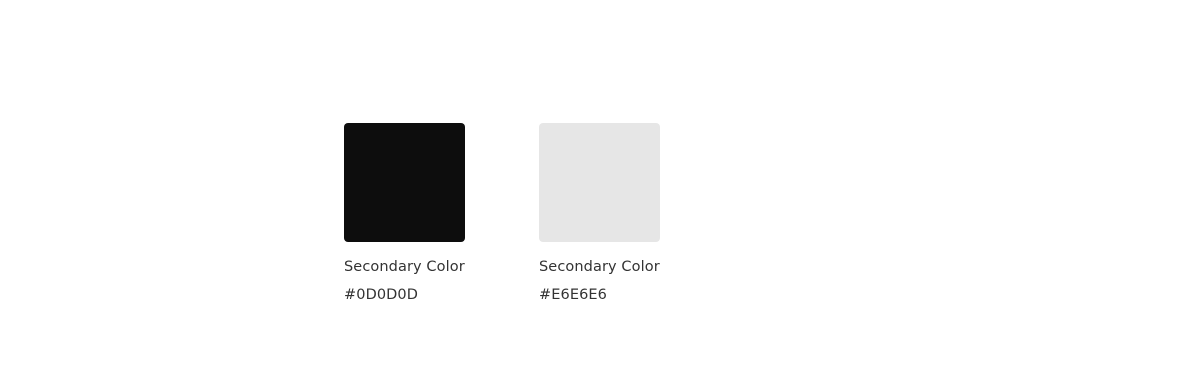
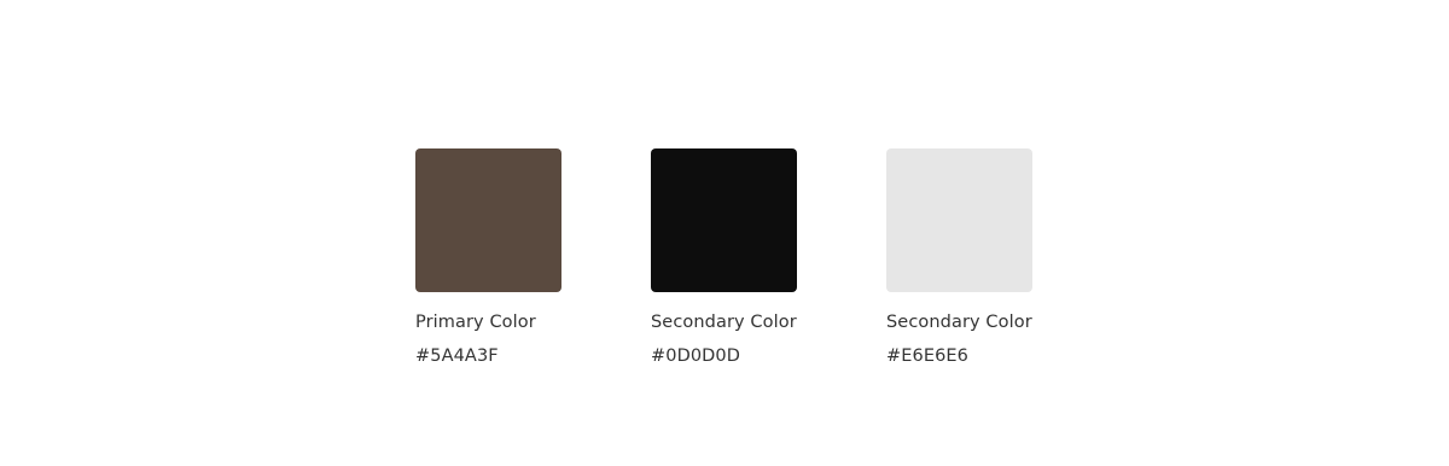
+ Primary Color
+ #5A4A3F
  Secondary Color
  #0D0D0D
  Secondary Color
  #E6E6E6
